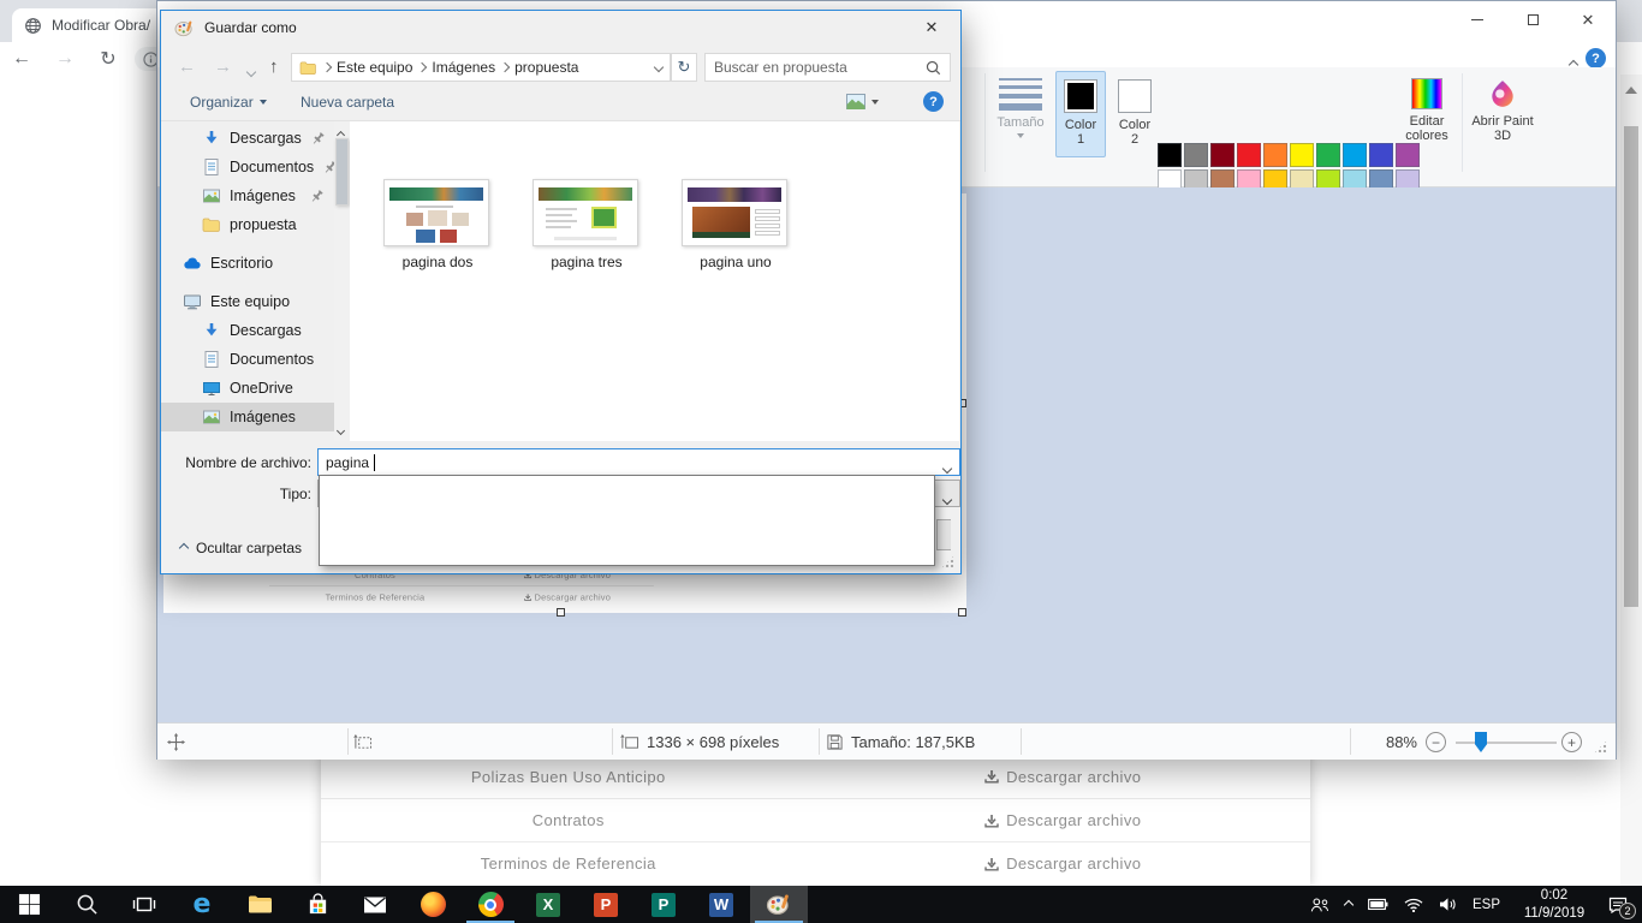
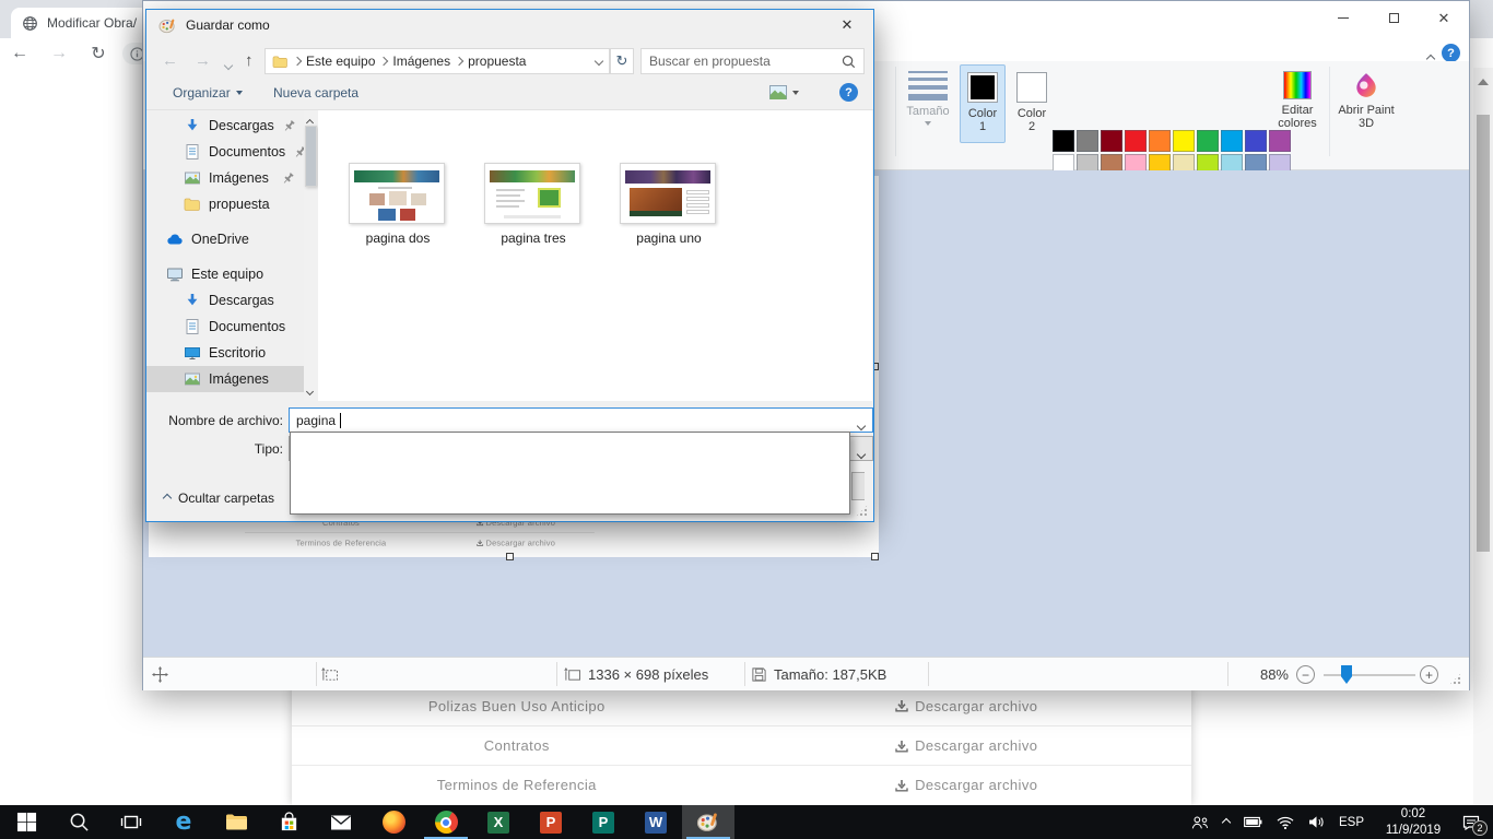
  Modificar Obra/
  ←
  →
  ↻
  Polizas Buen Uso Anticipo
  Descargar archivo
  Contratos
  Descargar archivo
  Terminos de Referencia
  Descargar archivo
  ✕
  ?
  Tamaño
  Color 1
  Color 2
  Editar colores
  Abrir Paint 3D
  Terminos de Referencia
  Descargar archivo
  1336 × 698 píxeles
  Tamaño: 187,5KB
  88%
  −
  +
  Guardar como
  ✕
  ←
  →
  ↑
  Este equipo
  Imágenes
  propuesta
  ↻
  Buscar en propuesta
  Organizar
  Nueva carpeta
  ?
  Descargas
  Documentos
  Imágenes
  propuesta
- Escritorio
+ OneDrive
  Este equipo
  Descargas
  Documentos
- OneDrive
+ Escritorio
  Imágenes
  pagina dos
  pagina tres
  pagina uno
  Nombre de archivo:
  pagina
  Tipo:
  Ocultar carpetas
  e
  X
  P
  P
  W
  ESP
  0:02
  11/9/2019
  2
